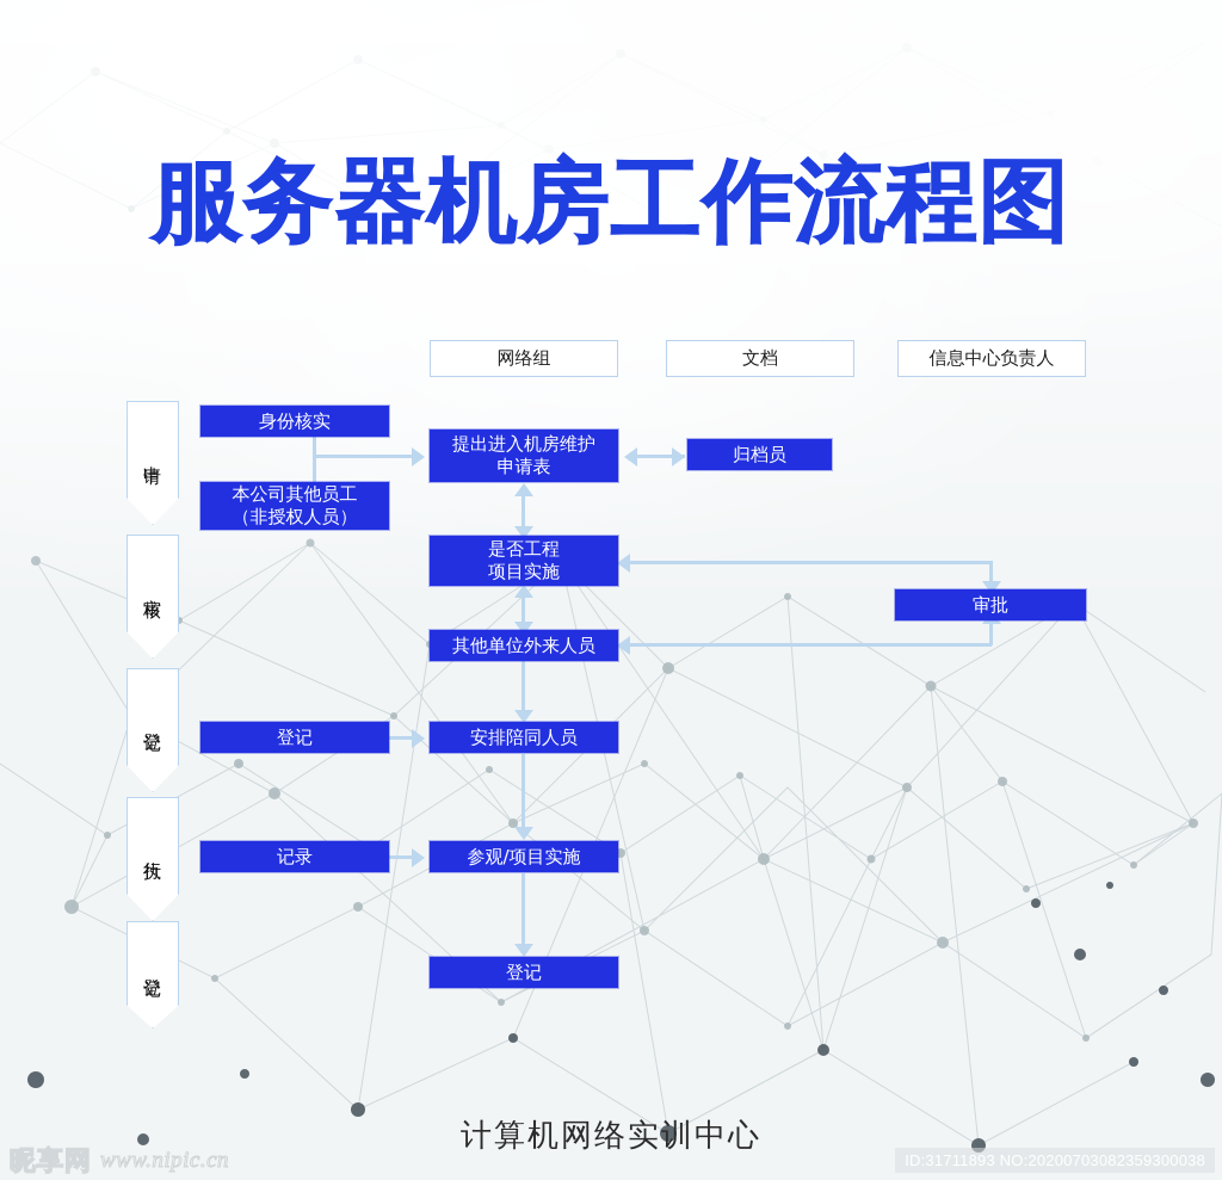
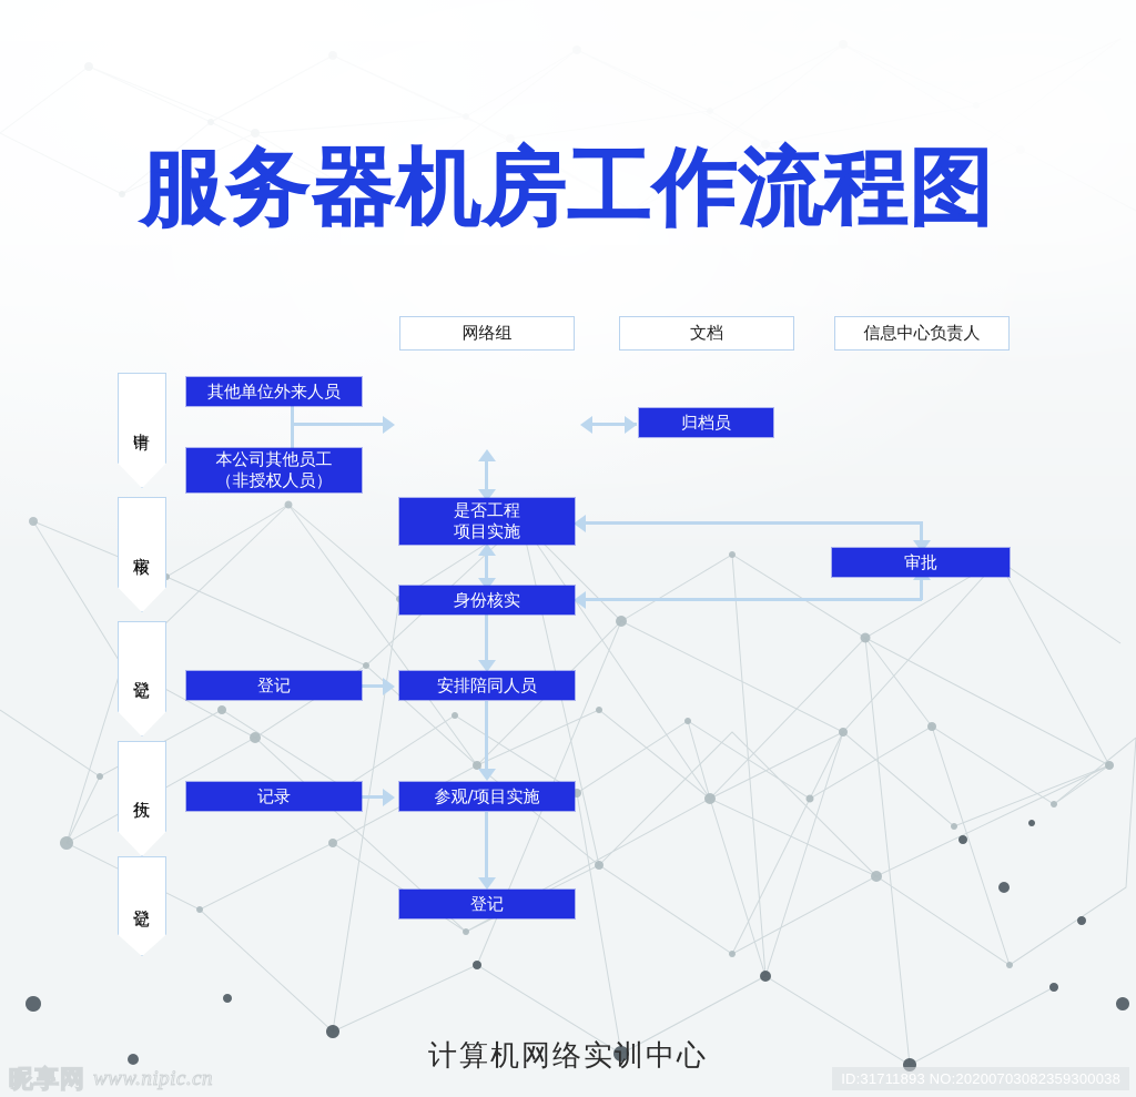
  服务器机房工作流程图
  网络组
  文档
  信息中心负责人
- 身份核实
+ 其他单位外来人员
  本公司其他员工
  （非授权人员）
- 提出进入机房维护
- 申请表
  归档员
  是否工程
  项目实施
  审批
- 其他单位外来人员
+ 身份核实
  登记
  安排陪同人员
  记录
  参观/项目实施
  登记
  计算机网络实训中心
  昵享网
  www.nipic.cn
  ID:31711893 NO:20200703082359300038
